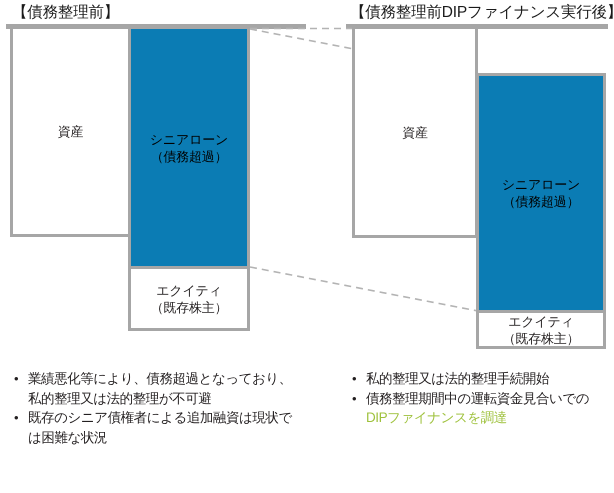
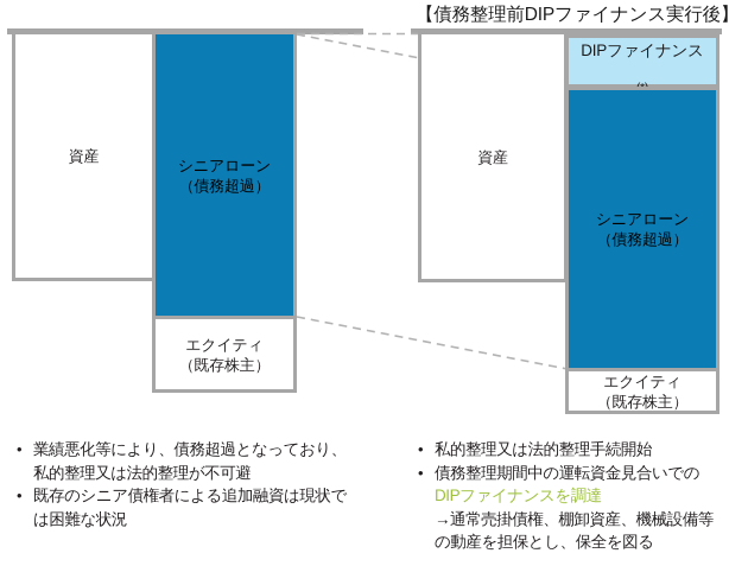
- 【債務整理前】
  【債務整理前DIPファイナンス実行後
  資産
  シニアローン
  （債務超過）
  エクイティ
  （既存株主）
  資産
+ DIPファイナンス
  シニアローン
  （債務超過）
  エクイティ
  （既存株主）
  •
  業績悪化等により、債務超過となっており、私的整理又は法的整理が不可避
  •
  既存のシニア債権者による追加融資は現状では困難な状況
  •
  私的整理又は法的整理手続開始
  •
  債務整理期間中の運転資金見合いでのDIPファイナンスを調達
+ →通常売掛債権、棚卸資産、機械設備等の動産を担保とし、保全を図る
